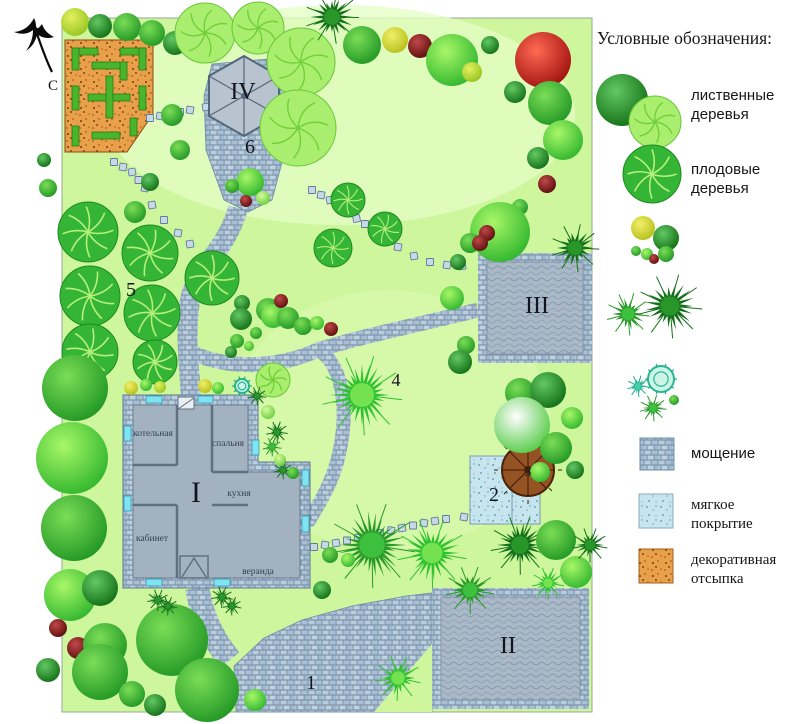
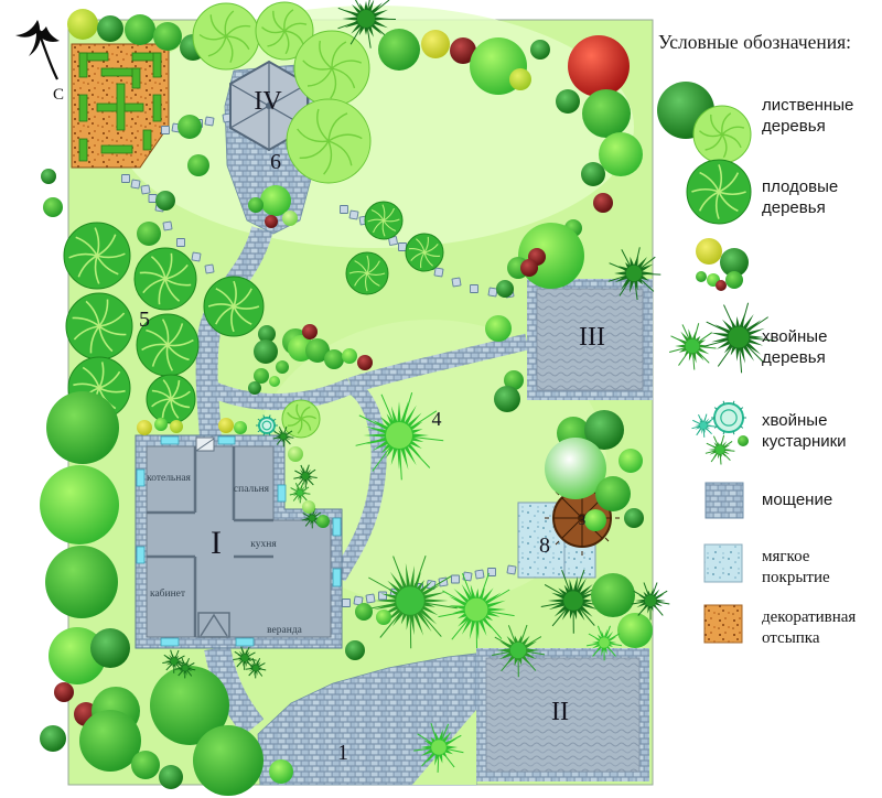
  IV
  6
  5
  III
  4
  I
- 2
+ 8
  3
  II
  1
  котельная
  спальня
  кухня
  кабинет
  веранда
  С
  Условные обозначения:
  лиственные деревья
  плодовые деревья
+ хвойные деревья
+ хвойные кустарники
  мощение
  мягкое покрытие
  декоративная отсыпка
